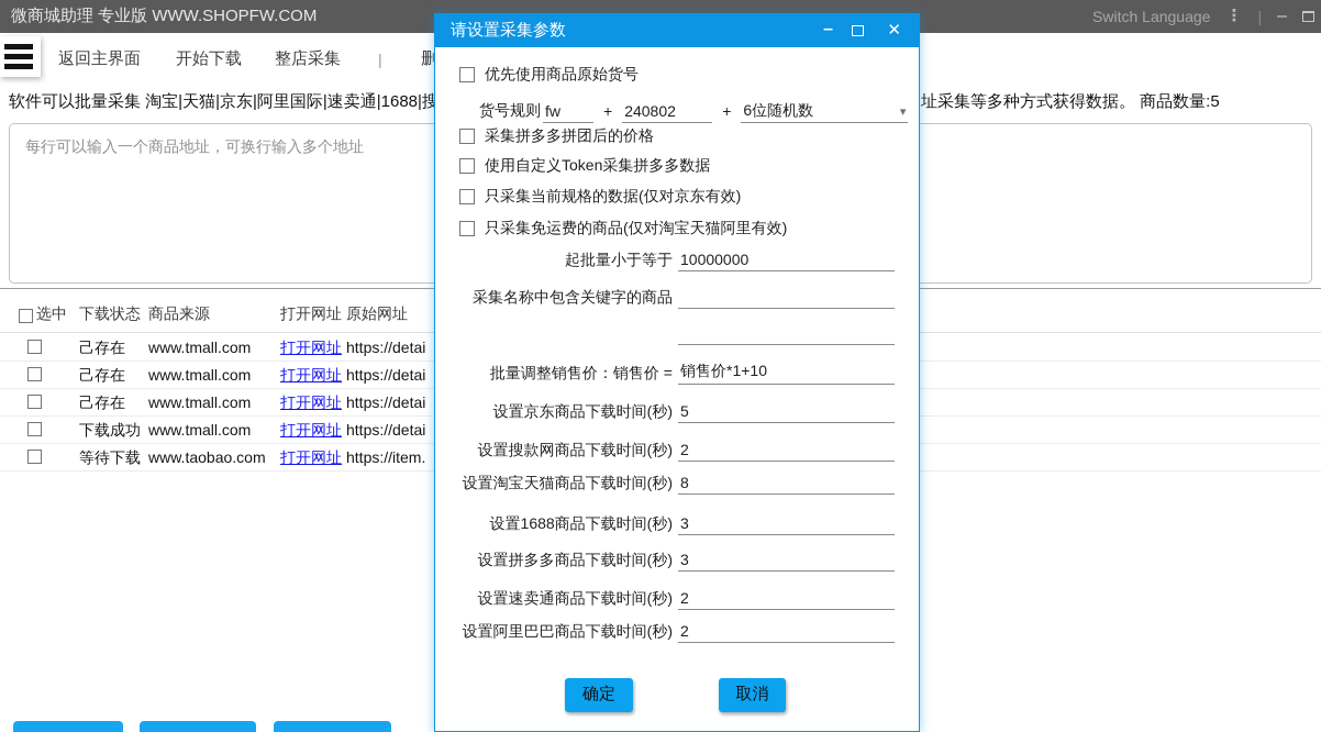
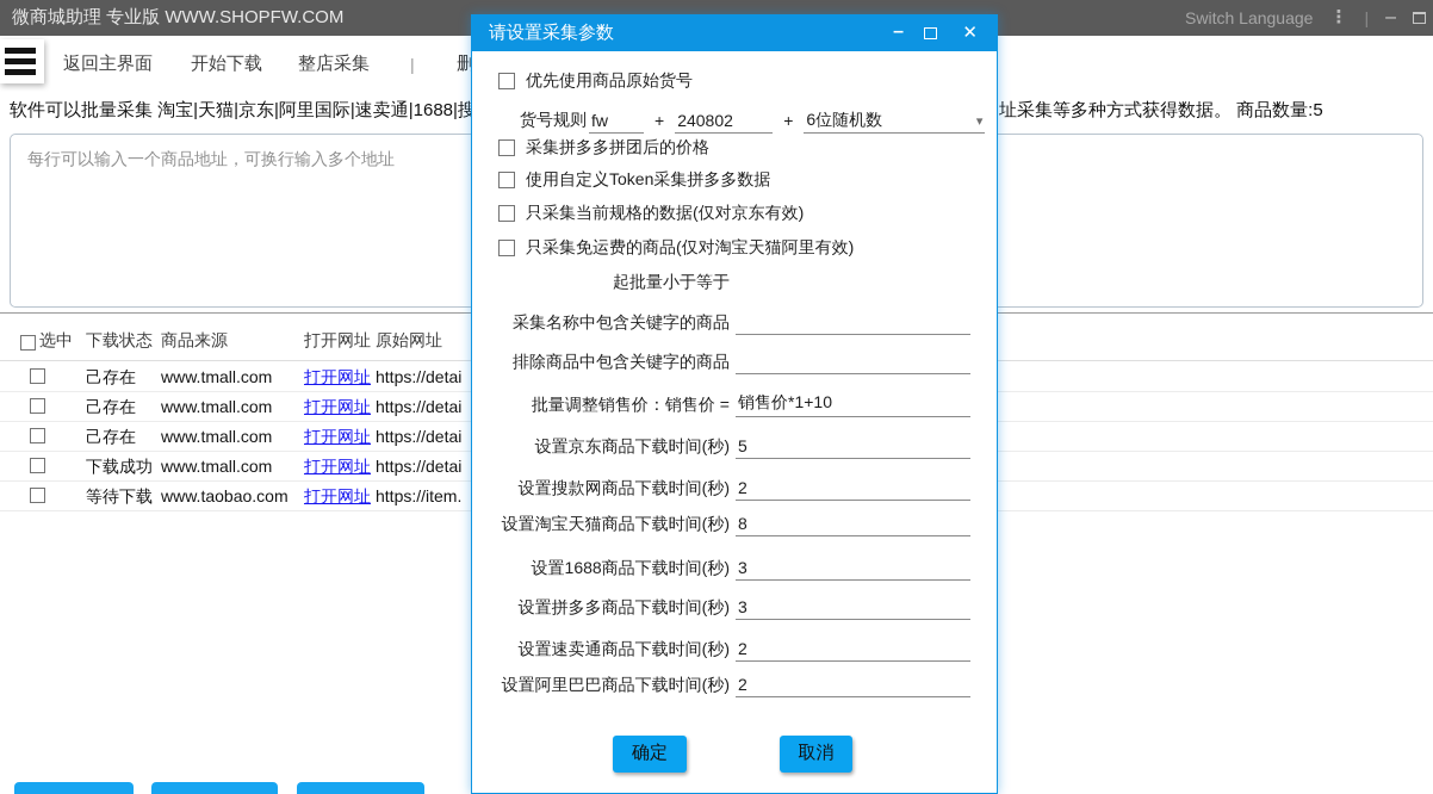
  微商城助理 专业版 WWW.SHOPFW.COM
  Switch Language
  ⋮
  |
  –
  返回主界面
  开始下载
  整店采集
  |
  删
  软件可以批量采集 淘宝|天猫|京东|阿里国际|速卖通|1688|搜
  址采集等多种方式获得数据。 商品数量:5
  每行可以输入一个商品地址，可换行输入多个地址
  选中
  下载状态
  商品来源
  打开网址
  原始网址
  己存在
  www.tmall.com
  打开网址
  https://detai
  己存在
  www.tmall.com
  打开网址
  https://detai
  己存在
  www.tmall.com
  打开网址
  https://detai
  下载成功
  www.tmall.com
  打开网址
  https://detai
  等待下载
  www.taobao.com
  打开网址
  https://item.
  请设置采集参数
  –
  ✕
  优先使用商品原始货号
  货号规则
  fw
  +
  240802
  +
  6位随机数
  ▾
  采集拼多多拼团后的价格
  使用自定义Token采集拼多多数据
  只采集当前规格的数据(仅对京东有效)
  只采集免运费的商品(仅对淘宝天猫阿里有效)
  起批量小于等于
- 10000000
  采集名称中包含关键字的商品
+ 排除商品中包含关键字的商品
  批量调整销售价：销售价 =
  销售价*1+10
  设置京东商品下载时间(秒)
  5
  设置搜款网商品下载时间(秒)
  2
  设置淘宝天猫商品下载时间(秒)
  8
  设置1688商品下载时间(秒)
  3
  设置拼多多商品下载时间(秒)
  3
  设置速卖通商品下载时间(秒)
  2
  设置阿里巴巴商品下载时间(秒)
  2
  确定
  取消
